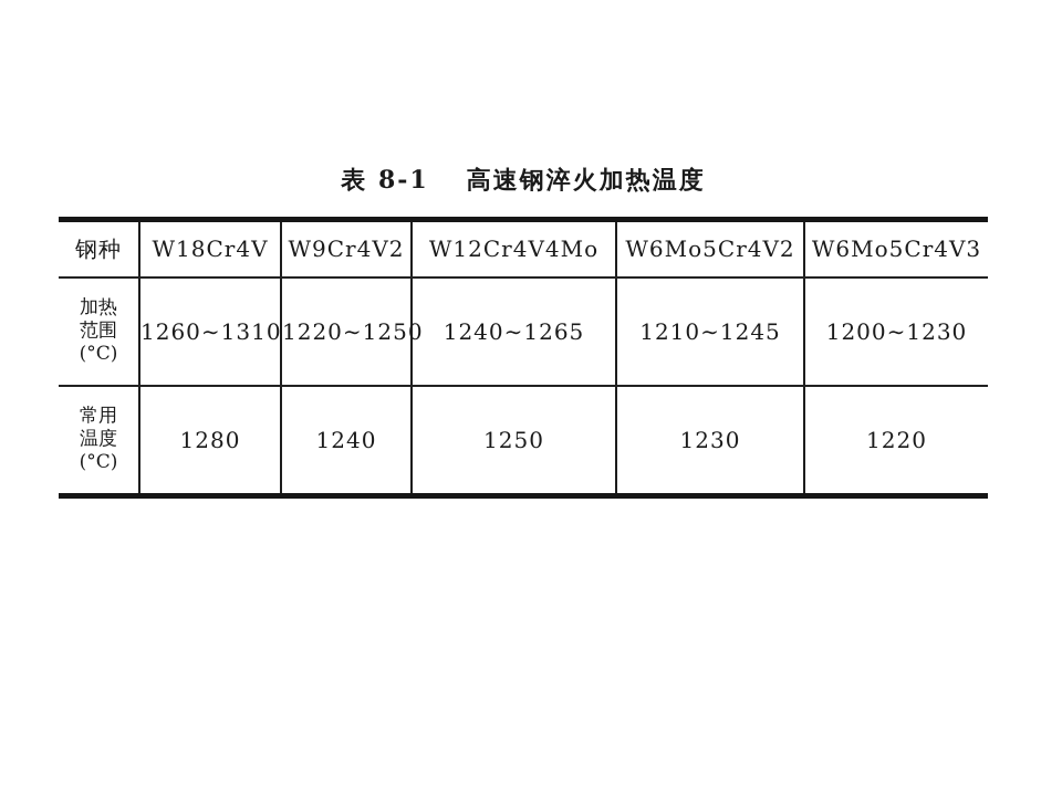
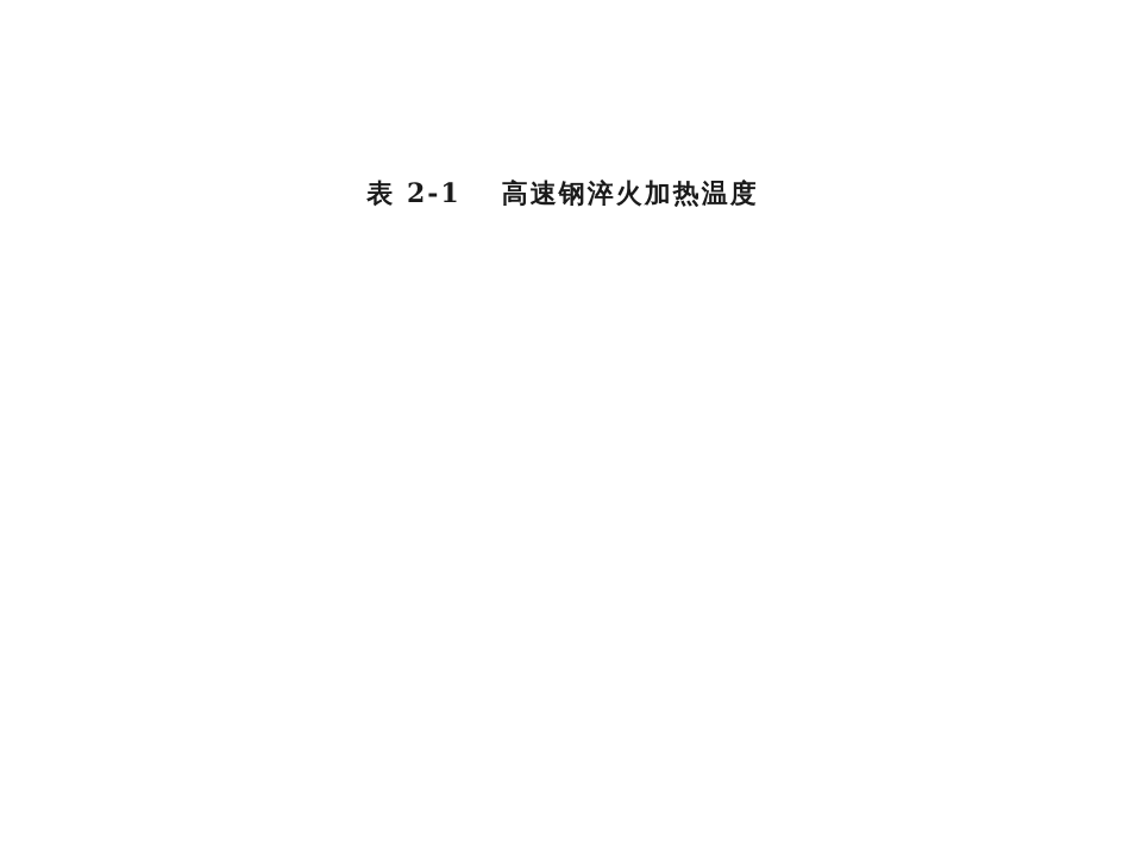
- 表 8-1 高速钢淬火加热温度
+ 表 2-1 高速钢淬火加热温度
- 钢种	W18Cr4V	W9Cr4V2	W12Cr4V4Mo	W6Mo5Cr4V2	W6Mo5Cr4V3
- 加热 范围 (°C)	1260∼1310	1220∼1250	1240∼1265	1210∼1245	1200∼1230
- 常用 温度 (°C)	1280	1240	1250	1230	1220
